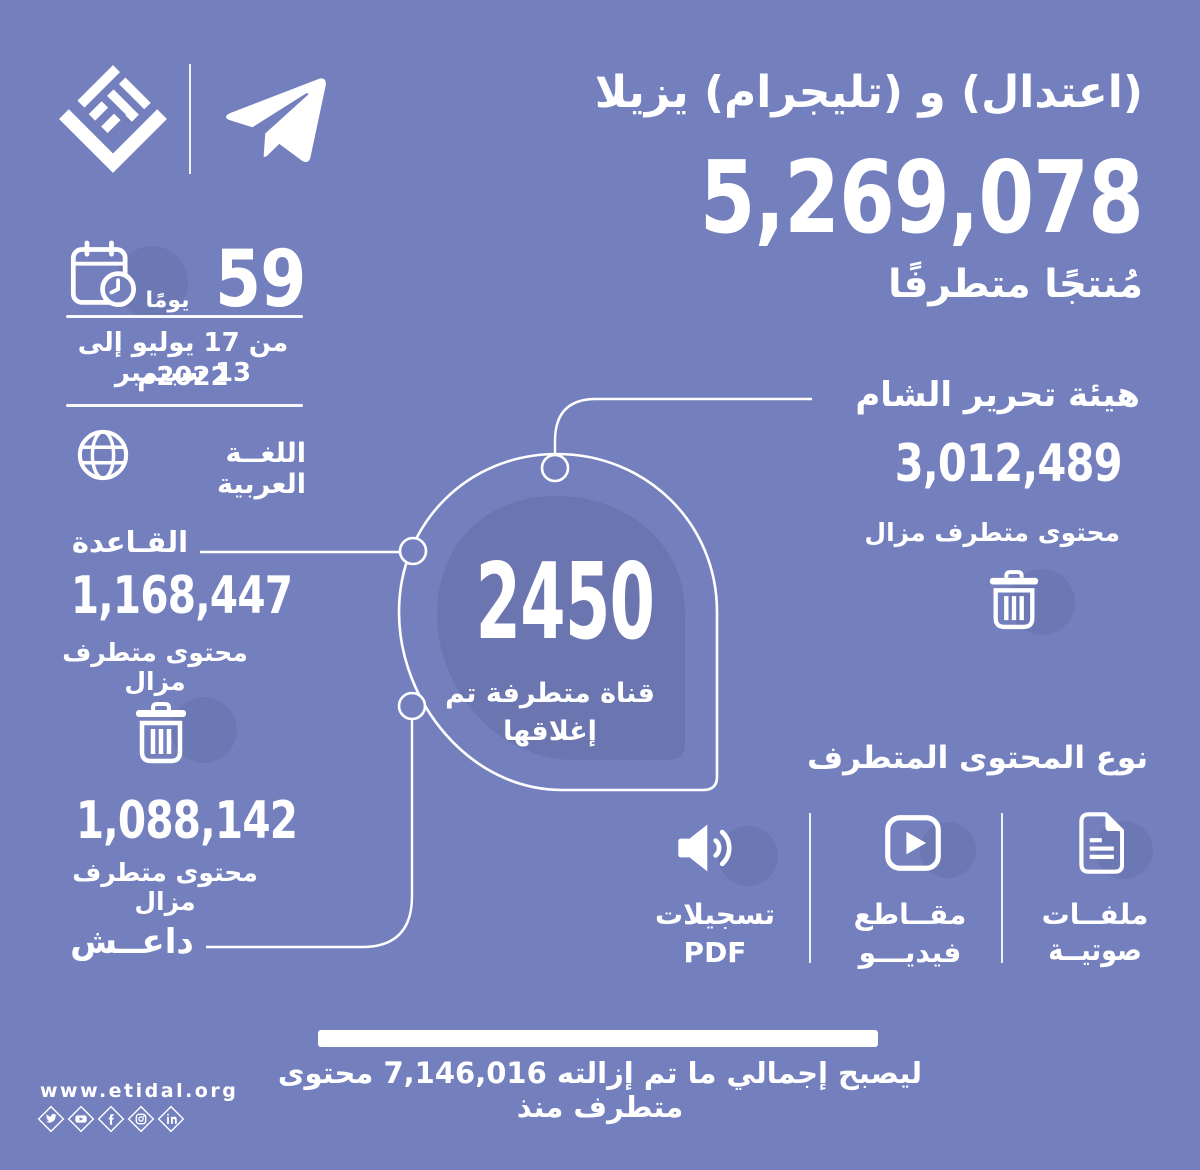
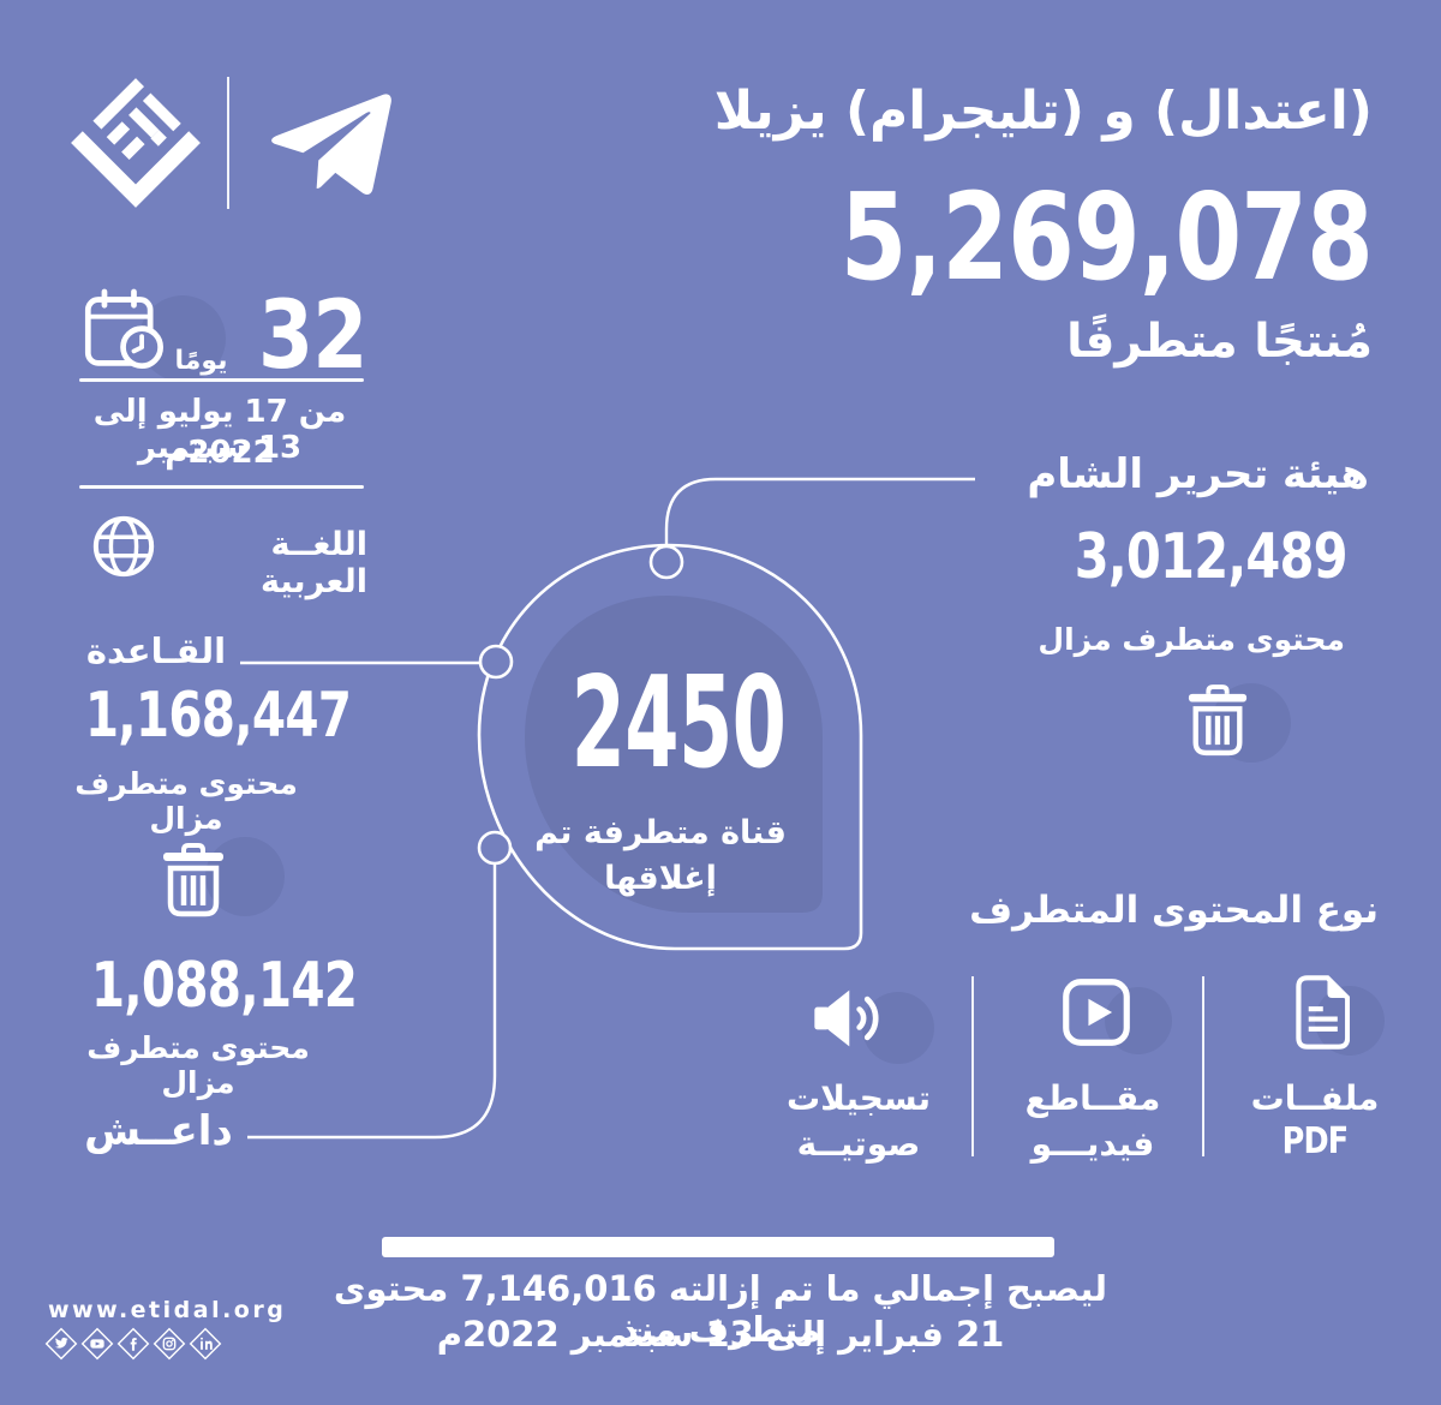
  (اعتدال) و (تليجرام) يزيلا
  5,269,078
  مُنتجًا متطرفًا
- 59
+ 32
  يومًا
  من 17 يوليو إلى 13 سبتمبر
  2022م
  اللغــة العربية
  هيئة تحرير الشام
  3,012,489
  محتوى متطرف مزال
  القـاعدة
  1,168,447
  محتوى متطرف مزال
  1,088,142
  محتوى متطرف مزال
  داعــش
  2450
  قناة متطرفة تم
  إغلاقها
  نوع المحتوى المتطرف
  ملفــات
- صوتيــة
+ PDF
  مقــاطع
  فيديـــو
  تسجيلات
- PDF
+ صوتيــة
  ليصبح إجمالي ما تم إزالته 7,146,016 محتوى متطرف منذ
+ 21 فبراير إلى 13 سبتمبر 2022م
  www.etidal.org
